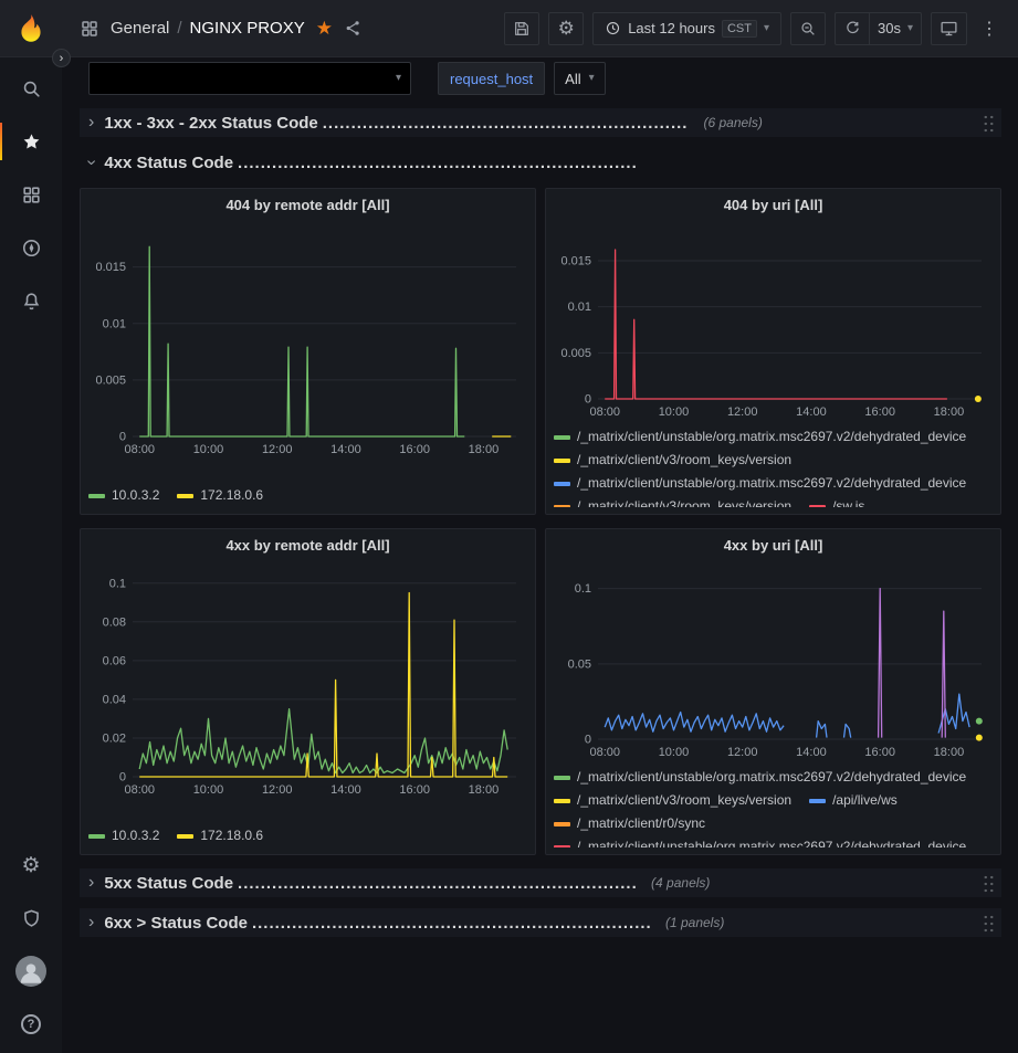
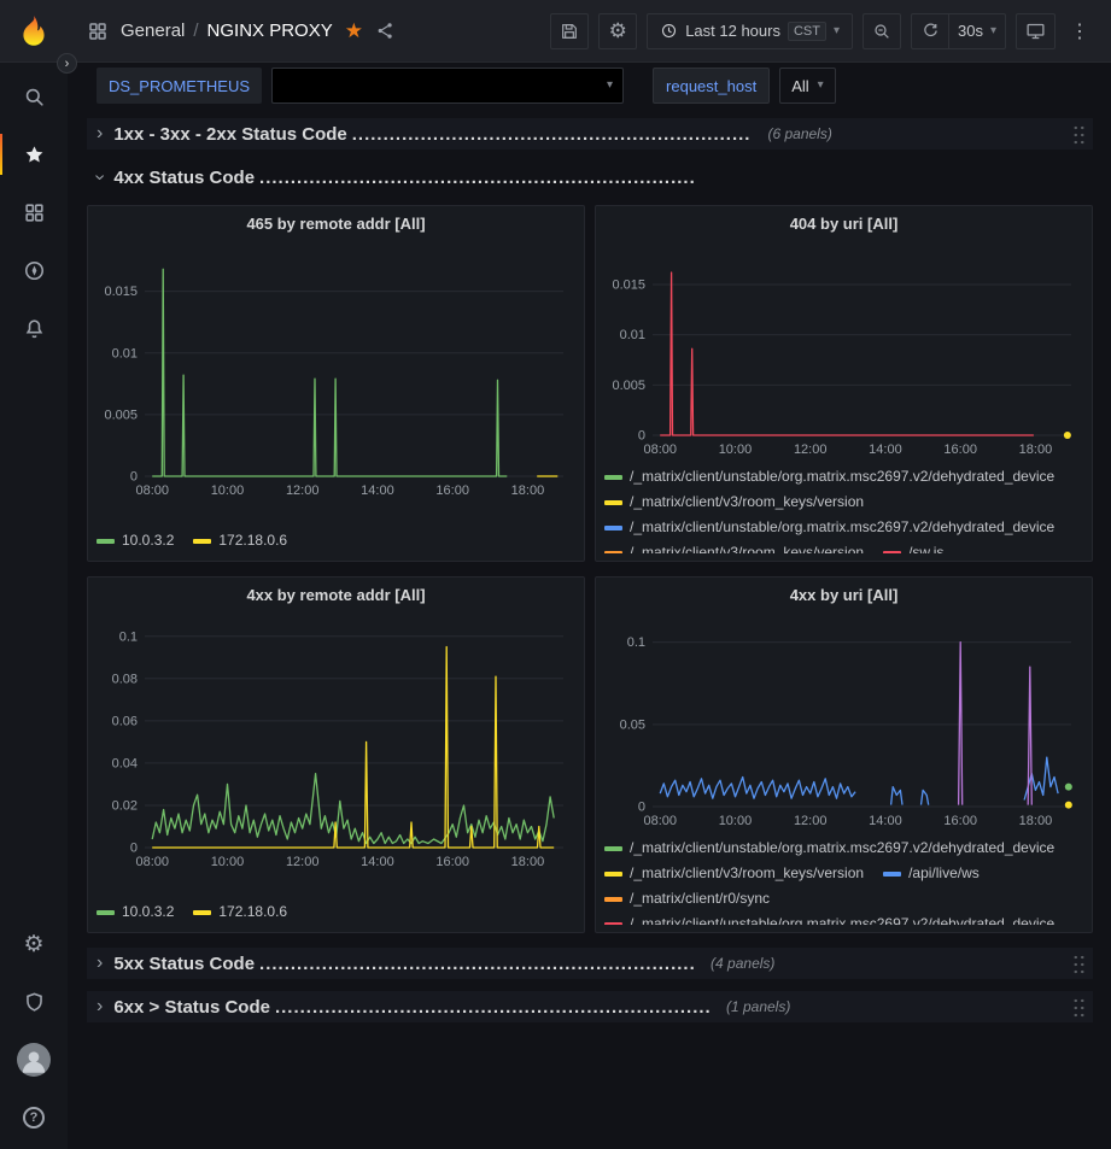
  General
  /
  NGINX PROXY
  ★
  ⚙
  Last 12 hours
  CST
  ▾
  30s
  ▾
  ⋮
  ›
  ⚙
  ?
+ DS_PROMETHEUS
  ▾
  request_host
  All
  ▾
  ›
  1xx - 3xx - 2xx Status Code
  ................................................................
  (6 panels)
  4xx Status Code
  ......................................................................
- 404 by remote addr [All]
+ 465 by remote addr [All]
  0
  0.005
  0.01
  0.015
  08:00
  10:00
  12:00
  14:00
  16:00
  18:00
  10.0.3.2
  172.18.0.6
  404 by uri [All]
  0
  0.005
  0.01
  0.015
  08:00
  10:00
  12:00
  14:00
  16:00
  18:00
  /_matrix/client/unstable/org.matrix.msc2697.v2/dehydrated_device
  /_matrix/client/v3/room_keys/version
  /_matrix/client/unstable/org.matrix.msc2697.v2/dehydrated_device
  /_matrix/client/v3/room_keys/version
  /sw.js
  4xx by remote addr [All]
  0
  0.02
  0.04
  0.06
  0.08
  0.1
  08:00
  10:00
  12:00
  14:00
  16:00
  18:00
  10.0.3.2
  172.18.0.6
  4xx by uri [All]
  0
  0.05
  0.1
  08:00
  10:00
  12:00
  14:00
  16:00
  18:00
  /_matrix/client/unstable/org.matrix.msc2697.v2/dehydrated_device
  /_matrix/client/v3/room_keys/version
  /api/live/ws
  /_matrix/client/r0/sync
  /_matrix/client/unstable/org.matrix.msc2697.v2/dehydrated_device
  ›
  5xx Status Code
  ......................................................................
  (4 panels)
  ›
  6xx > Status Code
  ......................................................................
  (1 panels)
